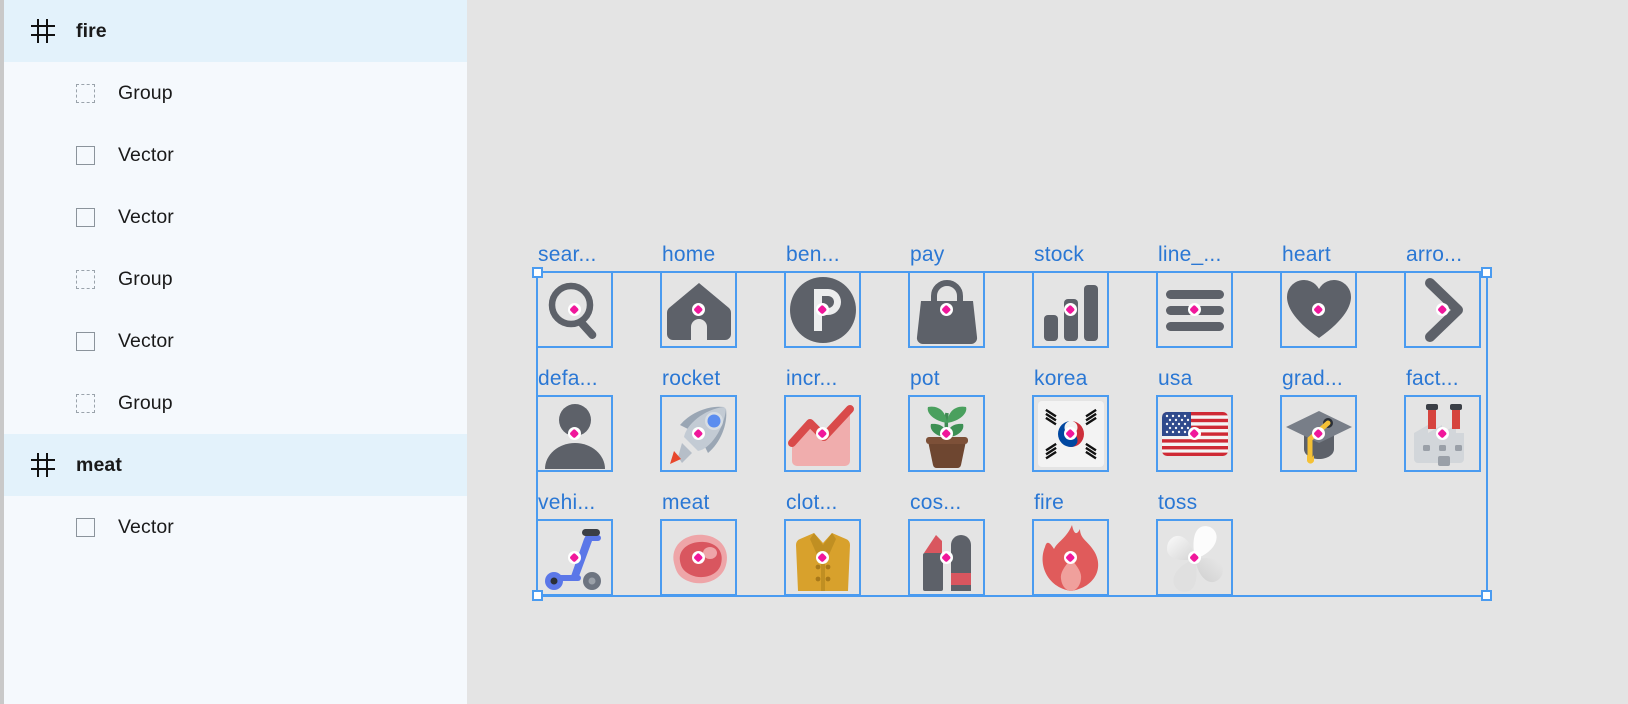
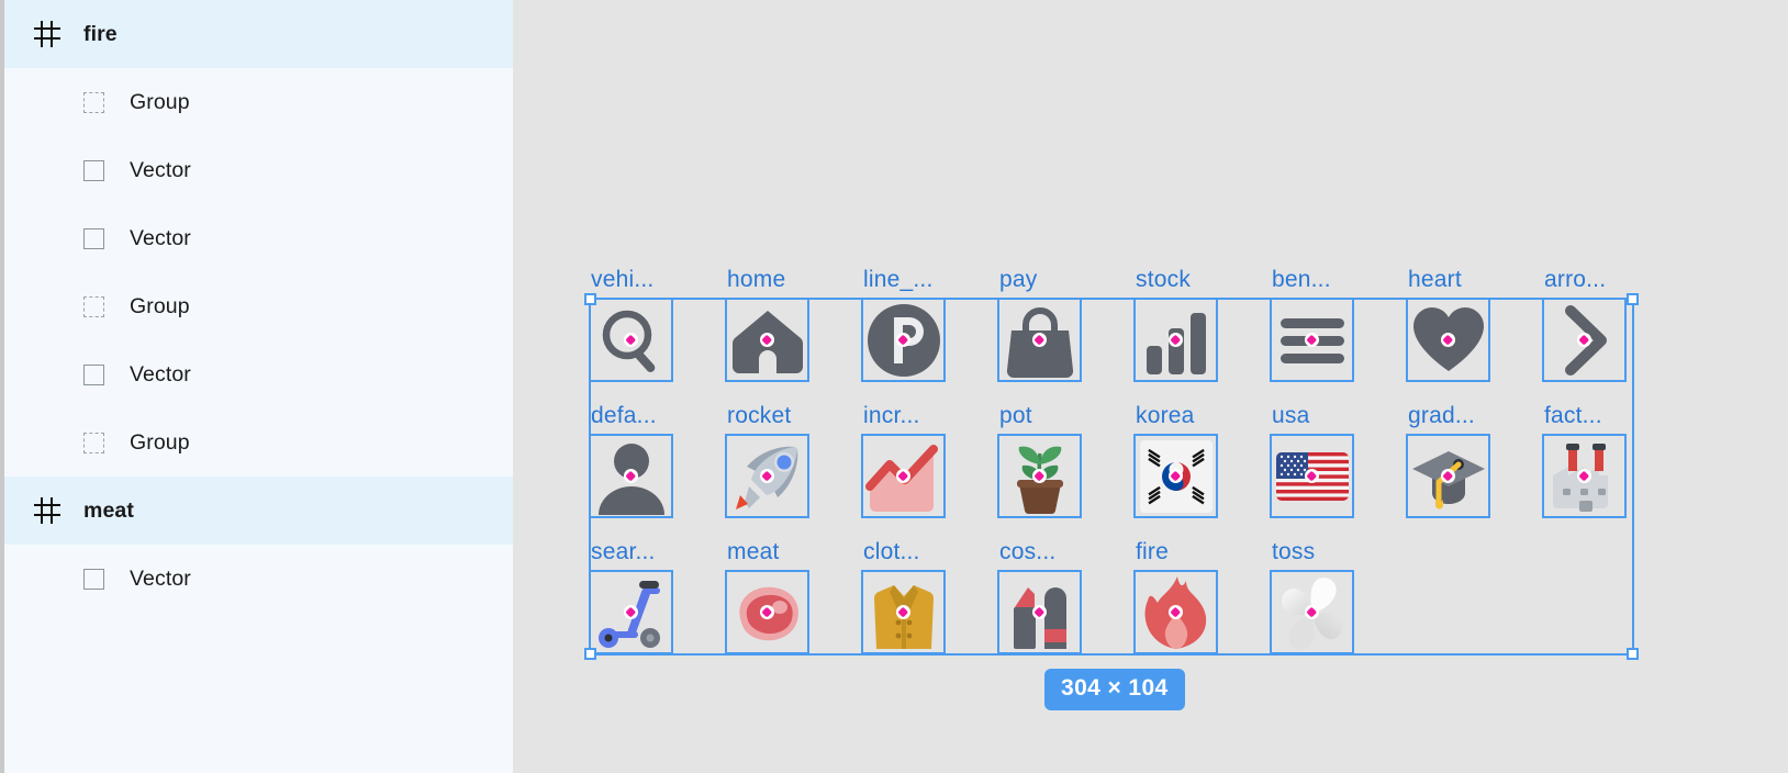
  fire
  Group
  Vector
  Vector
  Group
  Vector
  Group
  meat
  Vector
- sear...
+ vehi...
  home
- ben...
+ line_...
  pay
  stock
- line_...
+ ben...
  heart
  arro...
  defa...
  rocket
  incr...
  pot
  korea
  usa
  grad...
  fact...
- vehi...
+ sear...
  meat
  clot...
  cos...
  fire
  toss
+ 304 × 104
